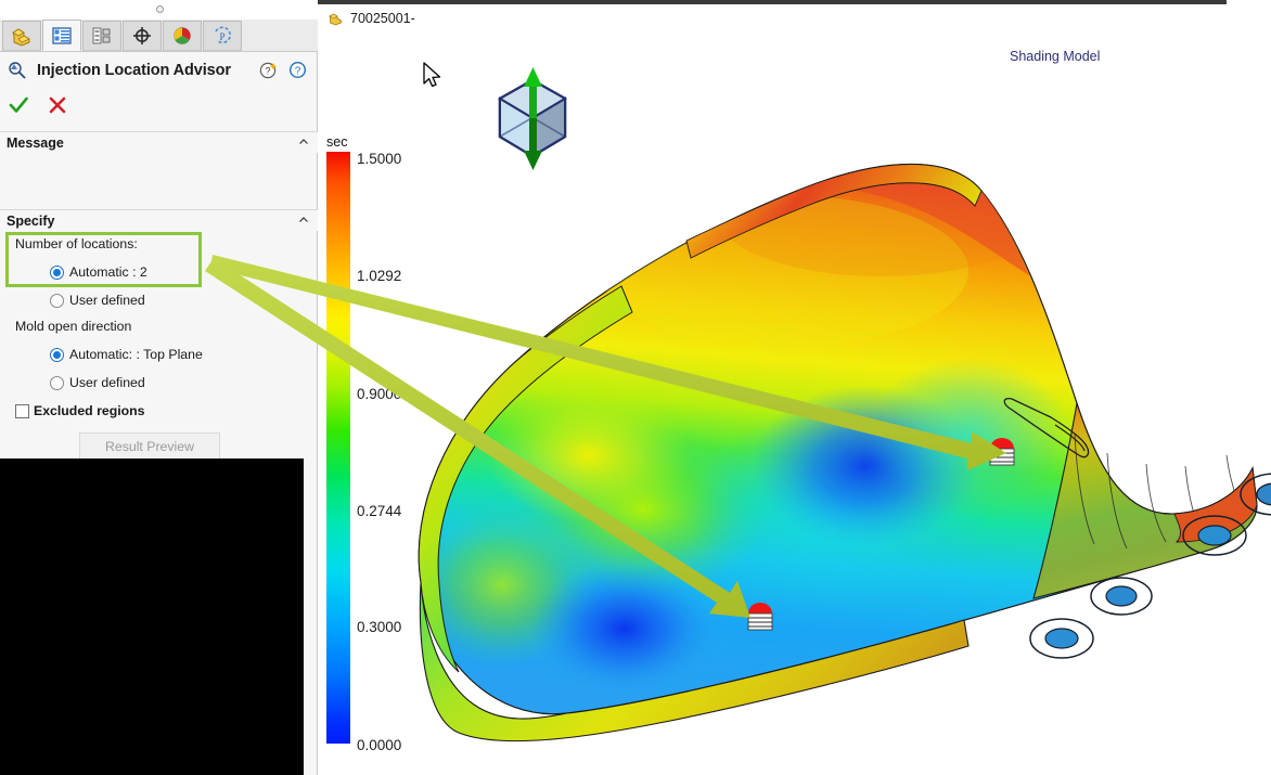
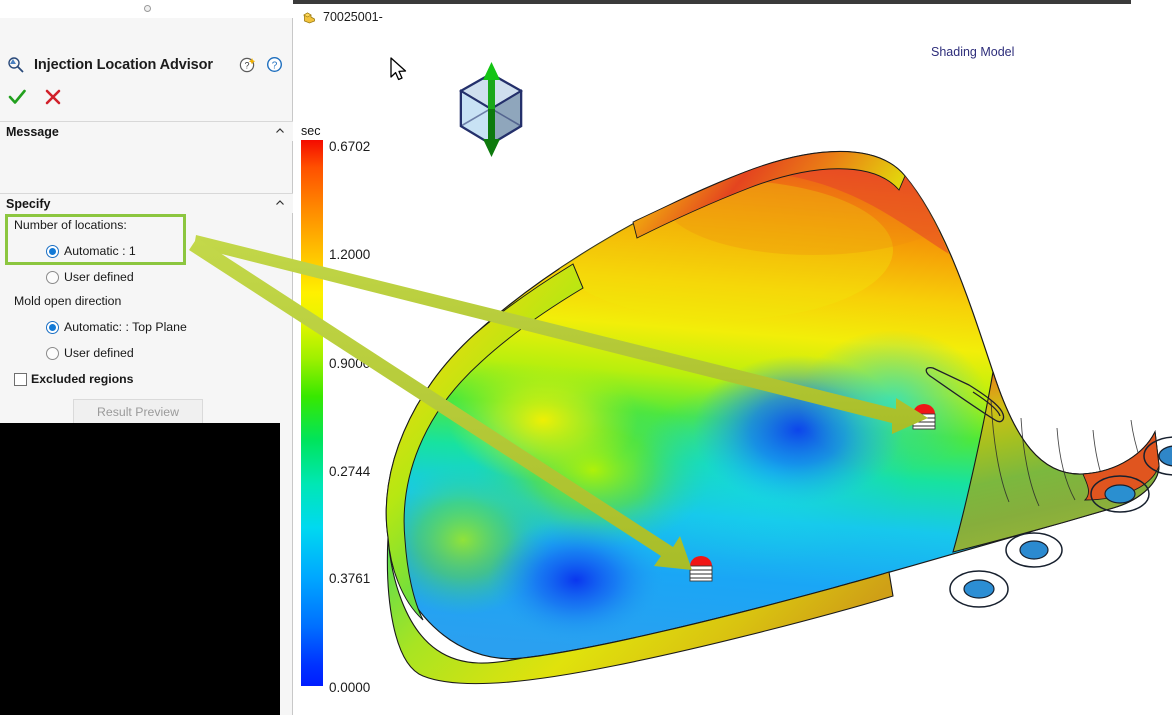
- P
  Injection Location Advisor
  ?
  ?
  Message
  Specify
  Number of locations:
- Automatic : 2
+ Automatic : 1
  User defined
  Mold open direction
  Automatic: : Top Plane
  User defined
  Excluded regions
  Result Preview
  70025001-
  Shading Model
  sec
- 1.5000
+ 0.6702
- 1.0292
+ 1.2000
  0.900
  0.2744
- 0.3000
+ 0.3761
  0.0000
